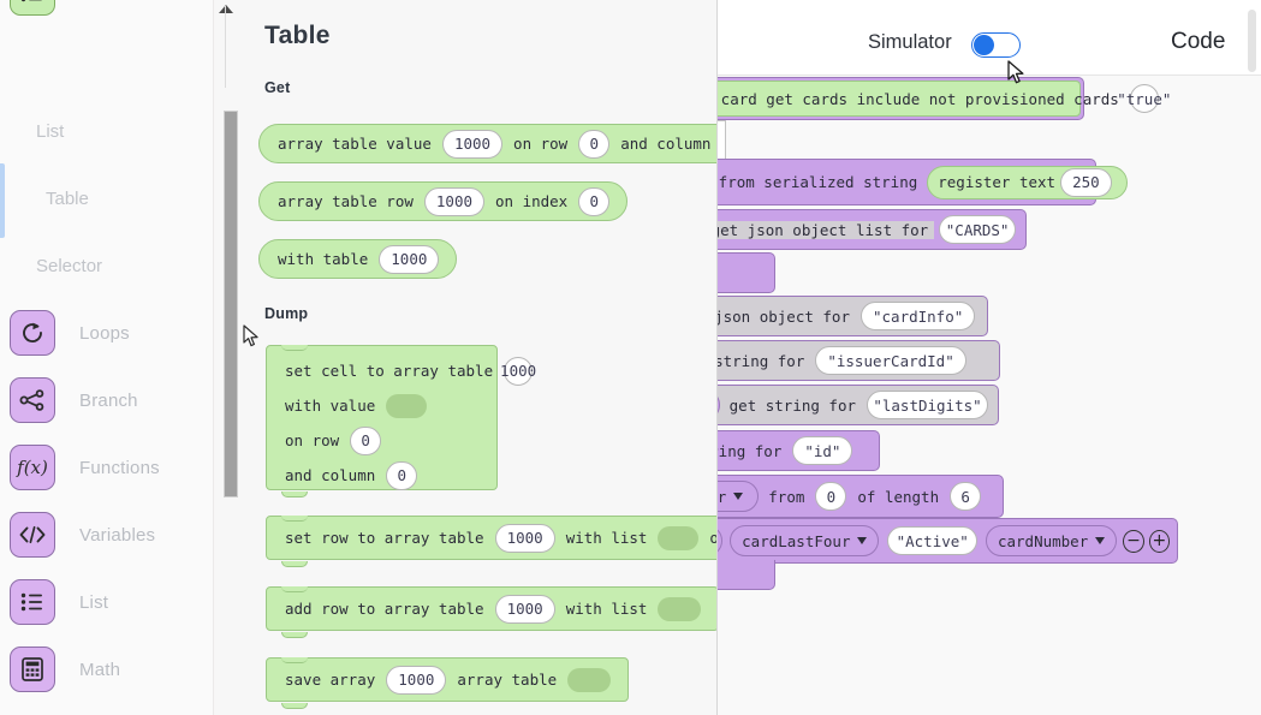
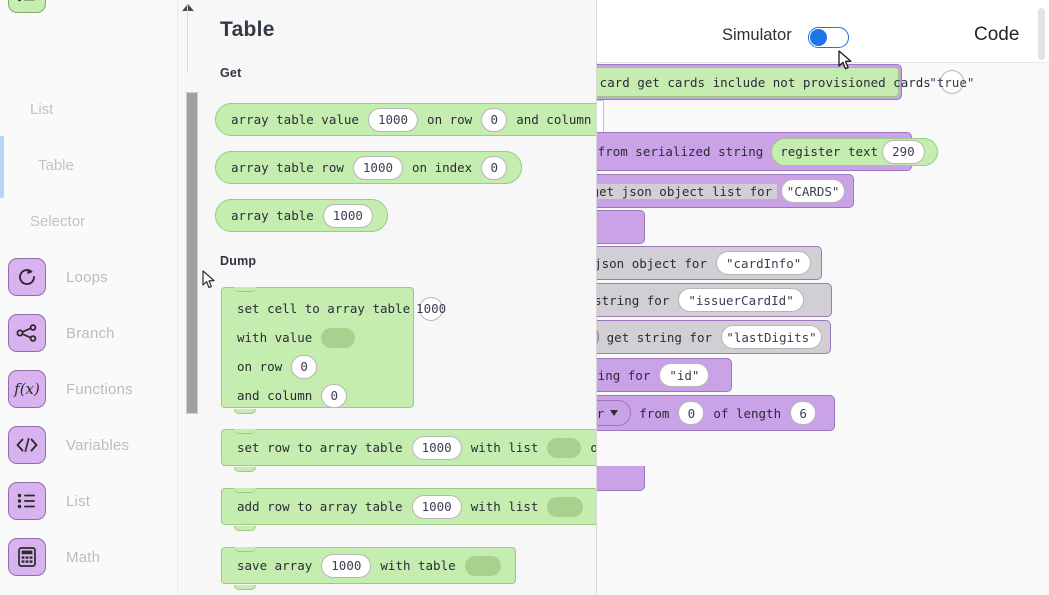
  List
  Table
  Selector
  Loops
  Branch
  f(x)
  Functions
  Variables
  List
  Math
  Table
  Get
  Dump
  array table value
  1000
  on row
  0
  and column
  array table row
  1000
  on index
  0
- with table
+ array table
  1000
  set cell to array table
  1000
  with value
  on row
  0
  and column
  0
  set row to array table
  1000
  with list
  add row to array table
  1000
  with list
  save array
  1000
- array table
+ with table
  Simulator
  Code
  card get cards include not provisioned cards
  "true"
  from serialized string
  register text
- 250
+ 290
  et json object list for
  "CARDS"
  json object for
  "cardInfo"
  string for
  "issuerCardId"
  get string for
  "lastDigits"
  "id"
  from
  0
  of length
  6
- cardLastFour
- "Active"
- cardNumber
- −
- +
